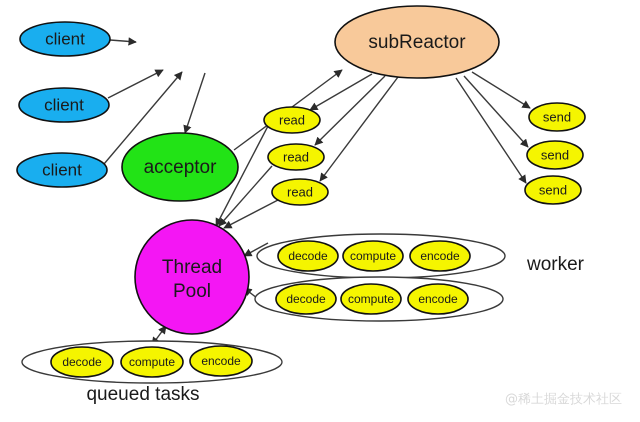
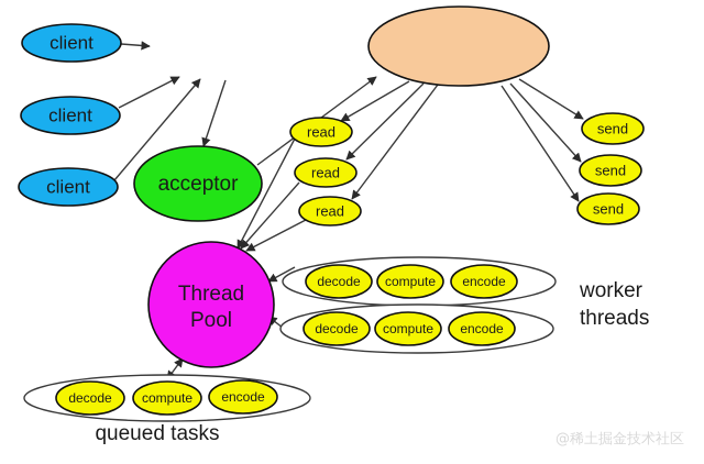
  client
  client
  client
- subReactor
  acceptor
  read
  read
  read
  send
  send
  send
  Thread
  Pool
  decode
  compute
  encode
  decode
  compute
  encode
  decode
  compute
  encode
  queued tasks
  worker
+ threads
  @稀土掘金技术社区
